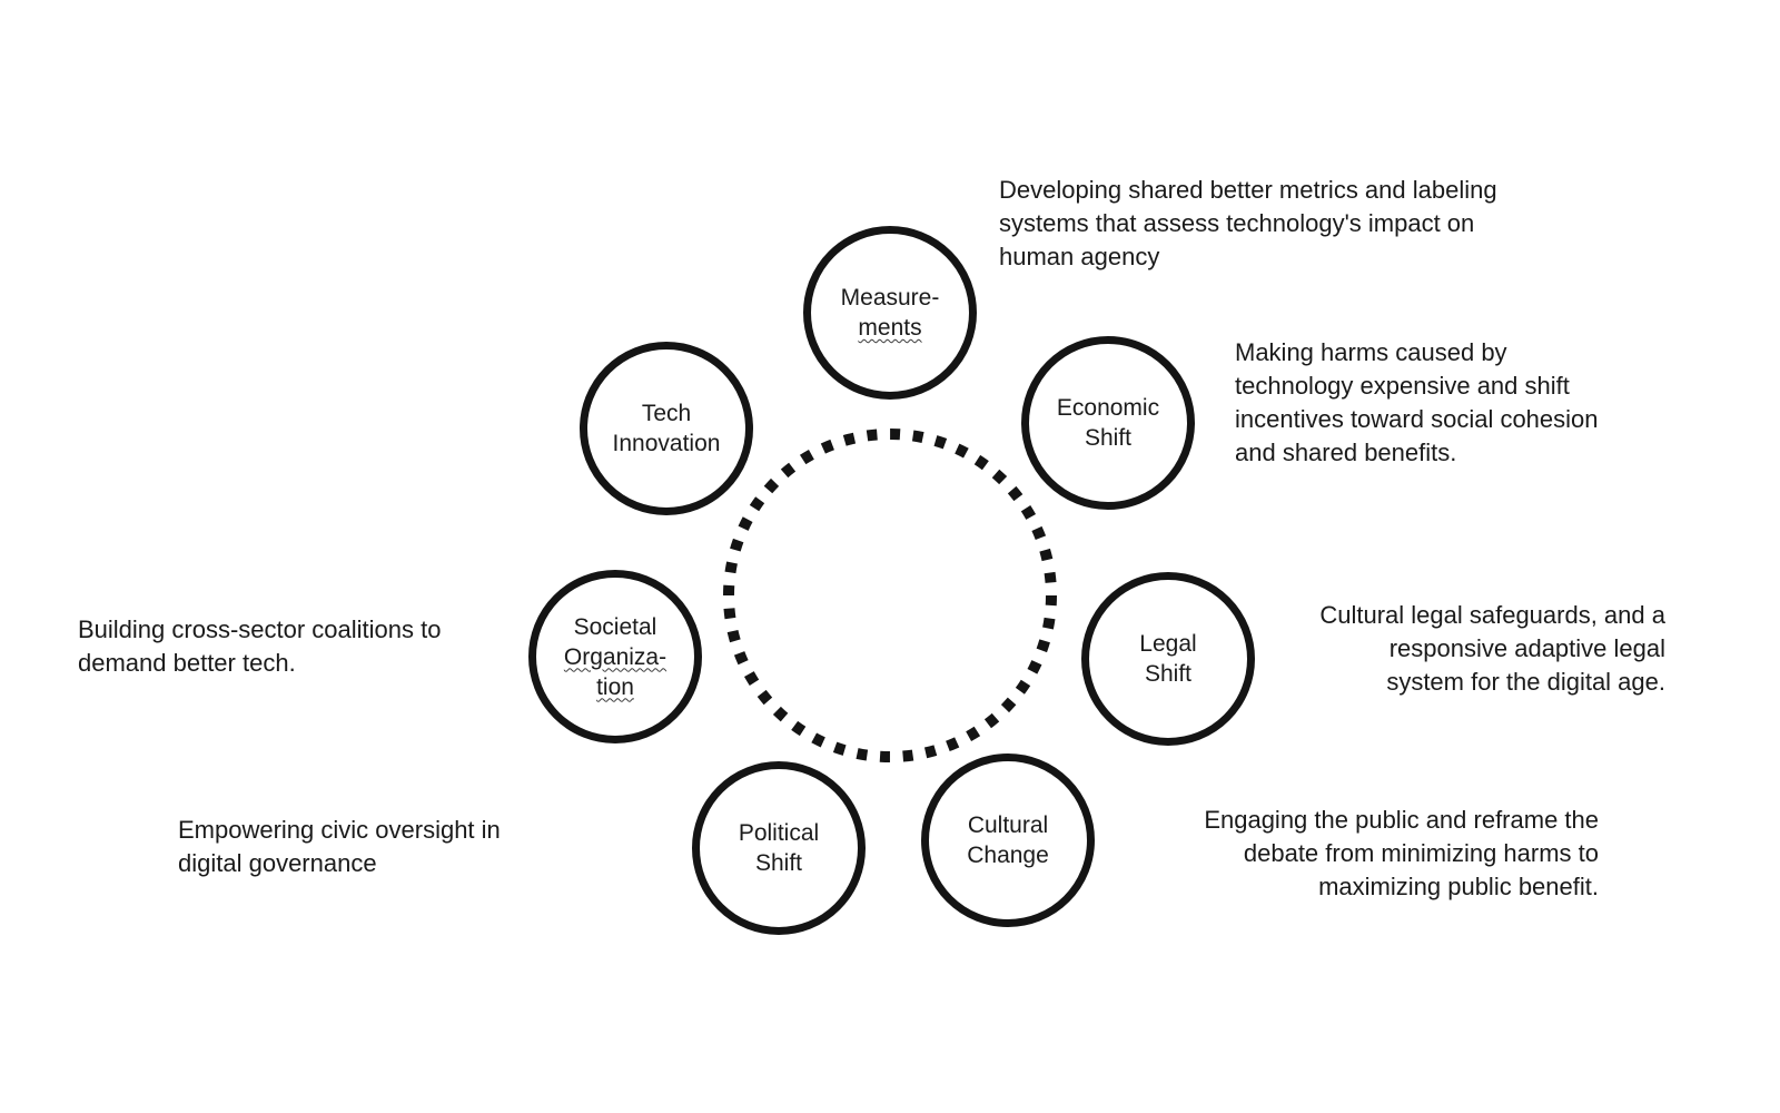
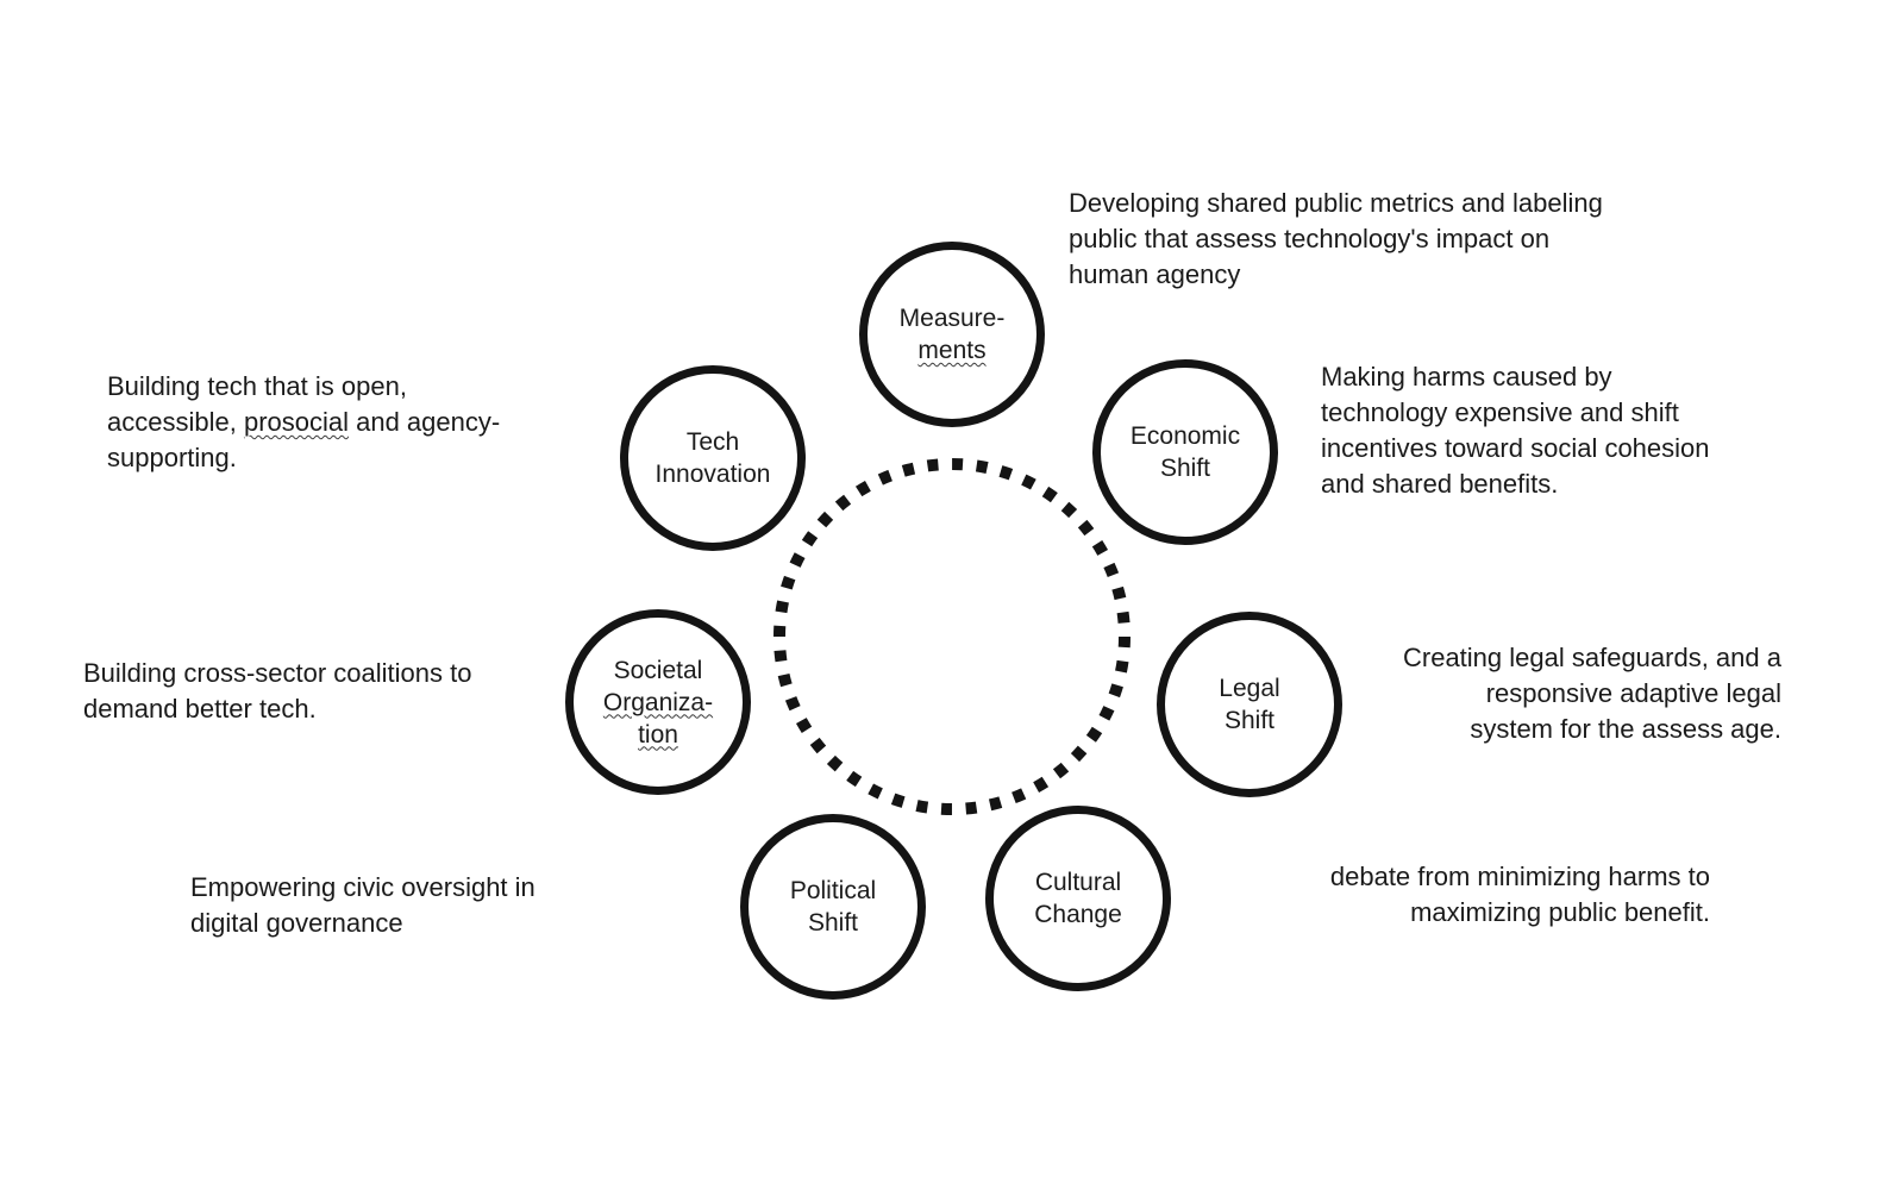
  Measure-
  ments
  Tech
  Innovation
  Economic
  Shift
  Societal
  Organiza-
  tion
  Legal
  Shift
  Political
  Shift
  Cultural
  Change
- Developing shared better metrics and labeling
+ Developing shared public metrics and labeling
- systems that assess technology's impact on
+ public that assess technology's impact on
  human agency
  Making harms caused by
  technology expensive and shift
  incentives toward social cohesion
  and shared benefits.
- Cultural legal safeguards, and a
+ Creating legal safeguards, and a
  responsive adaptive legal
- system for the digital age.
+ system for the assess age.
- Engaging the public and reframe the
  debate from minimizing harms to
  maximizing public benefit.
+ Building tech that is open,
+ accessible, prosocial and agency-
+ supporting.
  Building cross-sector coalitions to
  demand better tech.
  Empowering civic oversight in
  digital governance
